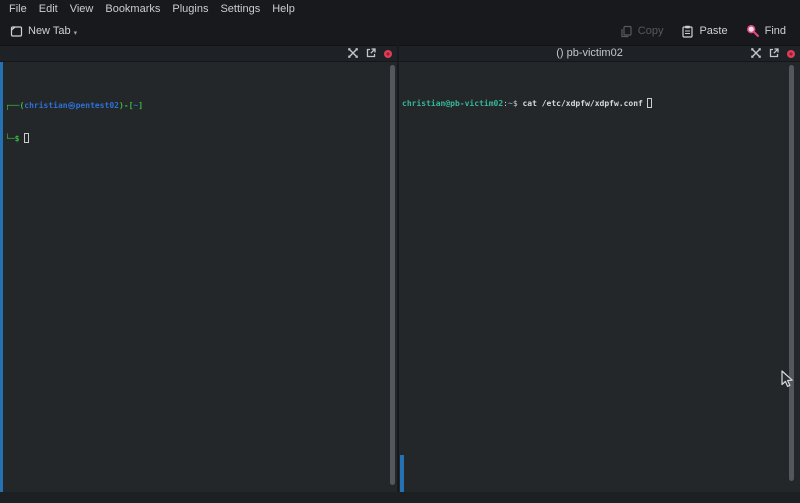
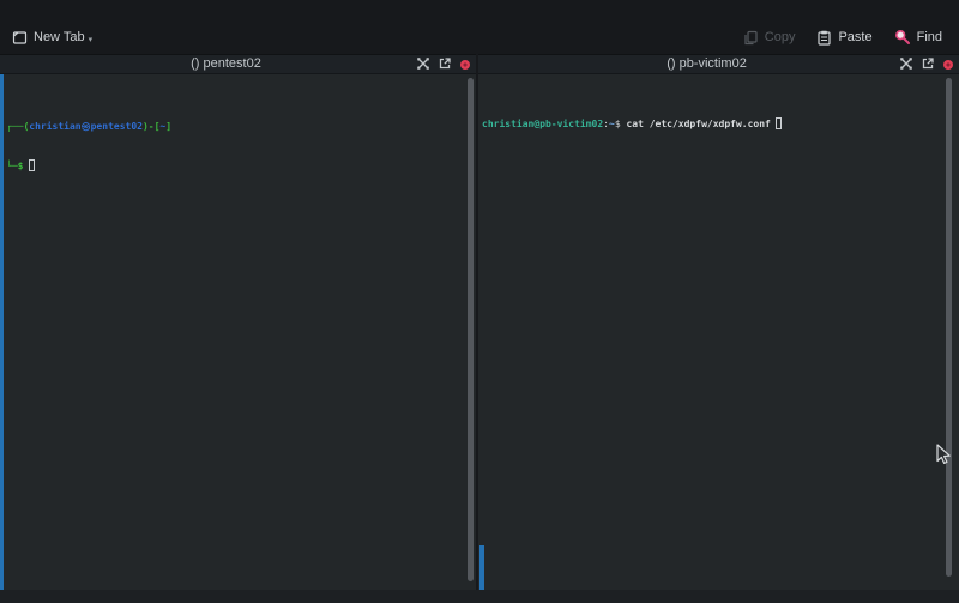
- File
- Edit
- View
- Bookmarks
- Plugins
- Settings
- Help
  New Tab
  Copy
  Paste
  Find
+ () pentest02
  ┌──(christian㉿pentest02)-[~]
  └─$
  () pb-victim02
  christian@pb-victim02:~$ cat /etc/xdpfw/xdpfw.conf
